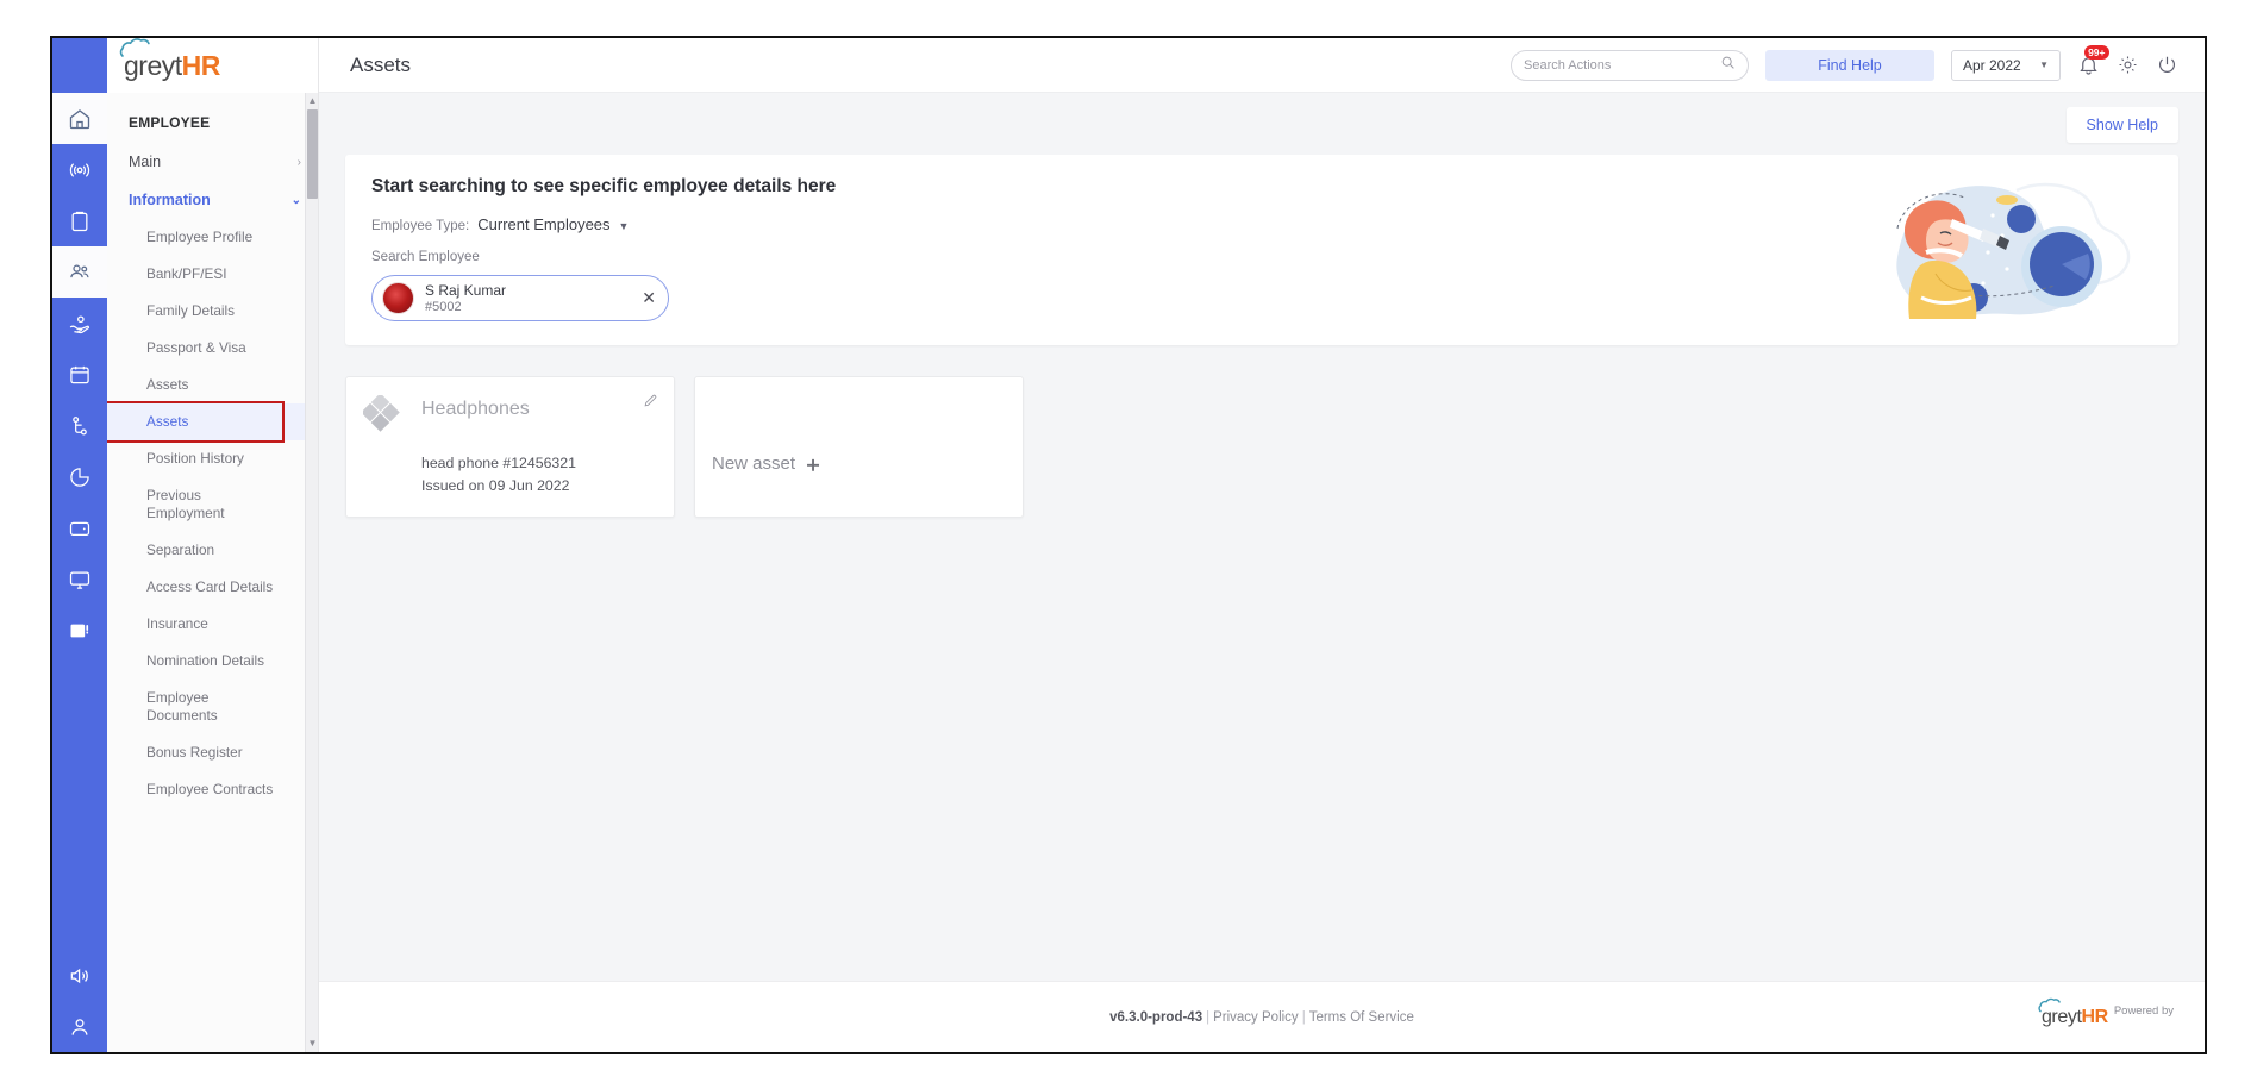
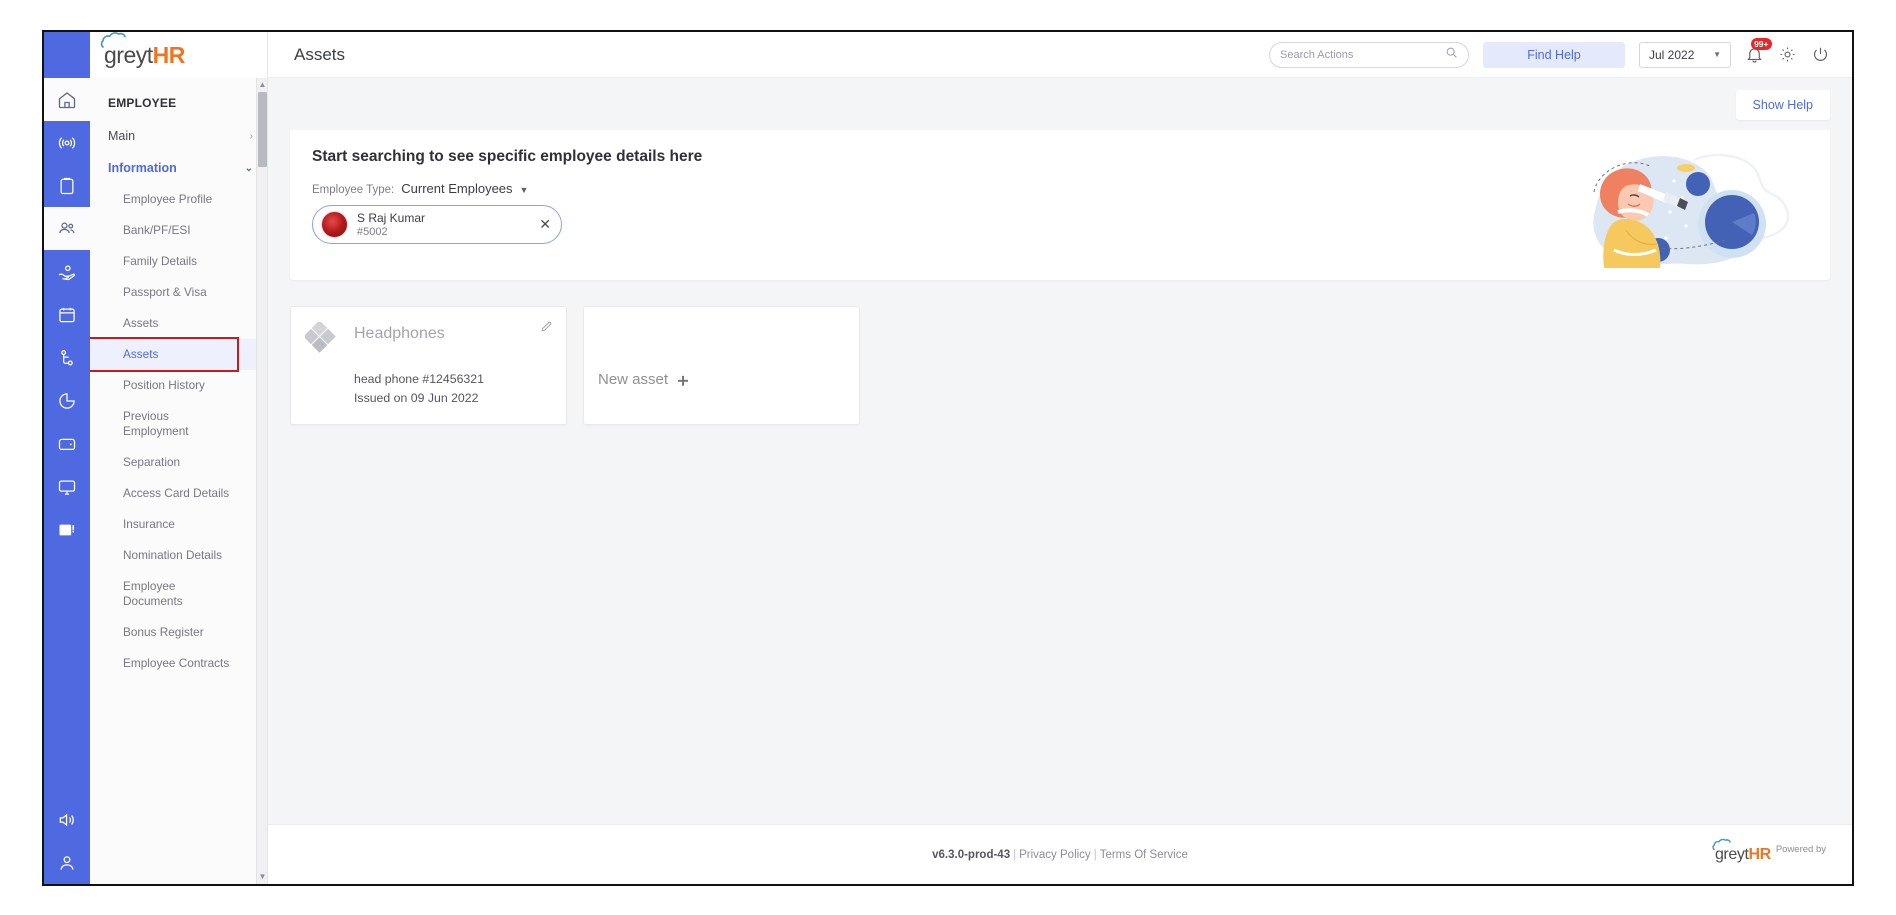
  greytHR
  EMPLOYEE
  Main
  ›
  Information
  ⌄
  Employee Profile
  Bank/PF/ESI
  Family Details
  Passport & Visa
  Assets
  Assets
  Position History
  Previous Employment
  Separation
  Access Card Details
  Insurance
  Nomination Details
  Employee Documents
  Bonus Register
  Employee Contracts
  ▲
  ▼
  Assets
  Search Actions
  Find Help
- Apr 2022
+ Jul 2022
  ▼
  99+
  Show Help
  Start searching to see specific employee details here
  Employee Type:
  Current Employees
  ▼
- Search Employee
  S Raj Kumar
  #5002
  ✕
  Headphones
  head phone #12456321
  Issued on 09 Jun 2022
  New asset
  ＋
  v6.3.0-prod-43 | Privacy Policy | Terms Of Service
  greytHR
  Powered by
